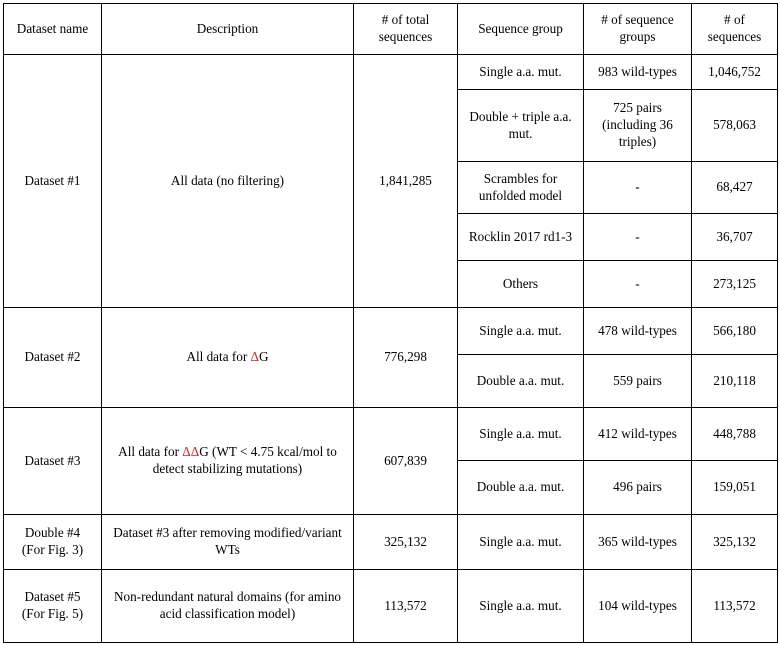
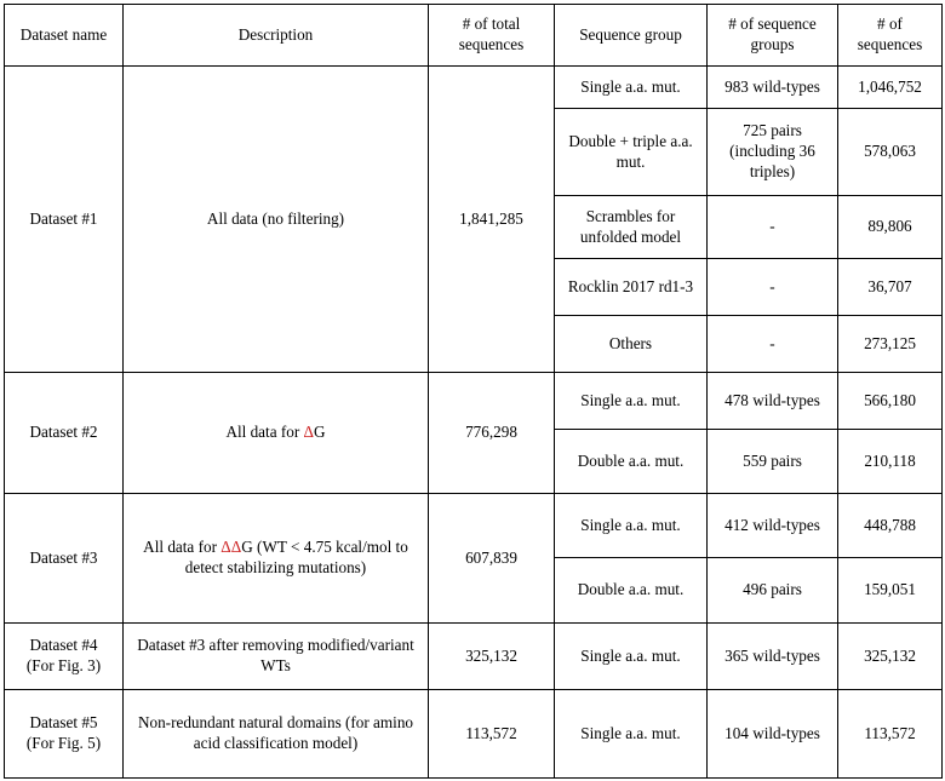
  Dataset name	Description	# of total sequences	Sequence group	# of sequence groups	# of sequences
  Dataset #1	All data (no filtering)	1,841,285	Single a.a. mut.	983 wild-types	1,046,752
  Double + triple a.a. mut.	725 pairs (including 36 triples)	578,063
- Scrambles for unfolded model	-	68,427
+ Scrambles for unfolded model	-	89,806
  Rocklin 2017 rd1-3	-	36,707
  Others	-	273,125
  Dataset #2	All data for ΔG	776,298	Single a.a. mut.	478 wild-types	566,180
  Double a.a. mut.	559 pairs	210,118
  Dataset #3	All data for ΔΔG (WT < 4.75 kcal/mol to detect stabilizing mutations)	607,839	Single a.a. mut.	412 wild-types	448,788
  Double a.a. mut.	496 pairs	159,051
- Double #4 (For Fig. 3)	Dataset #3 after removing modified/variant WTs	325,132	Single a.a. mut.	365 wild-types	325,132
+ Dataset #4 (For Fig. 3)	Dataset #3 after removing modified/variant WTs	325,132	Single a.a. mut.	365 wild-types	325,132
  Dataset #5 (For Fig. 5)	Non-redundant natural domains (for amino acid classification model)	113,572	Single a.a. mut.	104 wild-types	113,572
